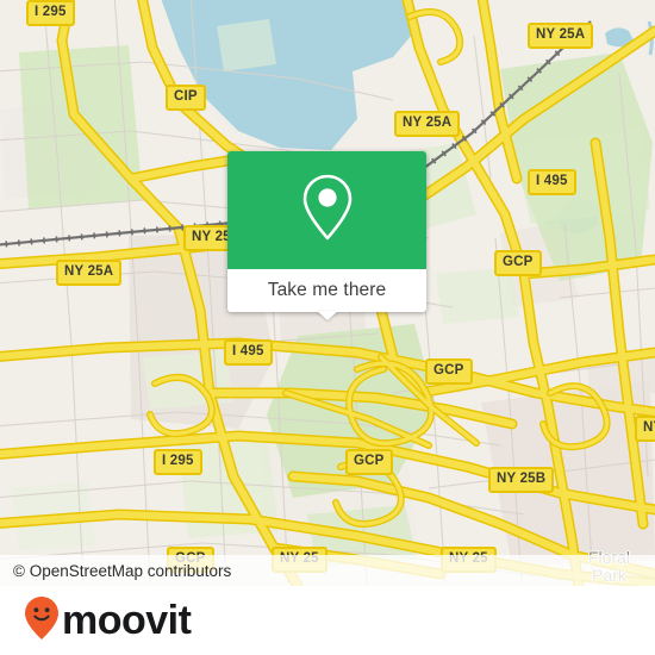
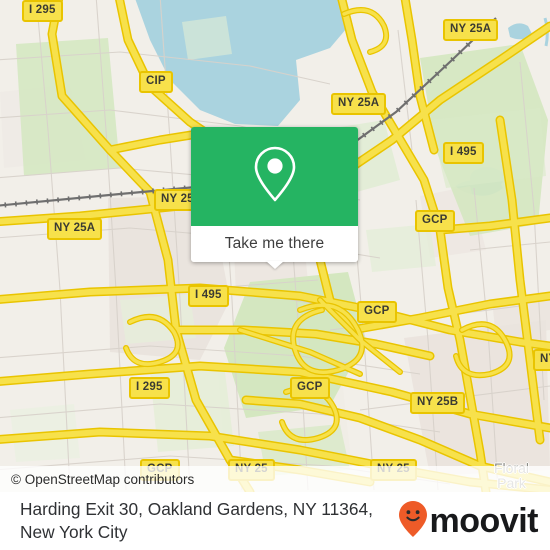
  I 295
  CIP
  NY 25A
  NY 25A
  I 495
  NY 25A
  GCP
  I 495
  GCP
  I 295
  GCP
  NY 25B
  GCP
  NY 25
  NY 25
  Floral
  Park
  Take me there
  © OpenStreetMap contributors
+ Harding Exit 30, Oakland Gardens, NY 11364, New York City
  moovit
